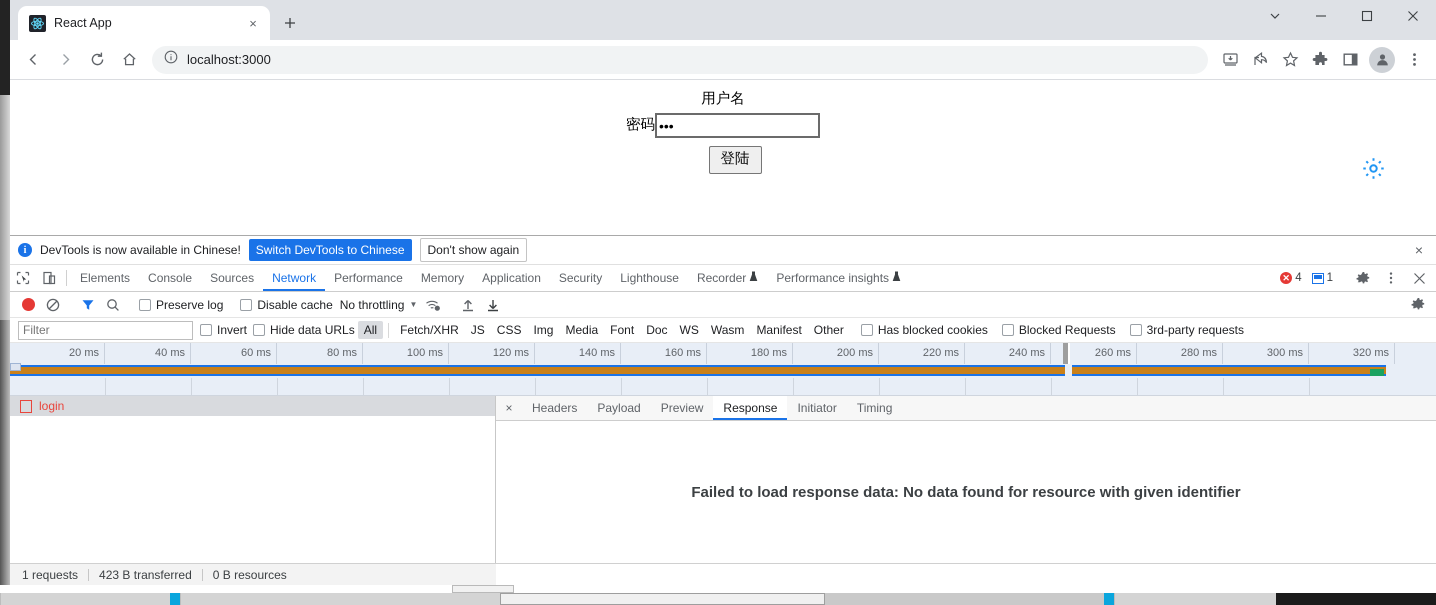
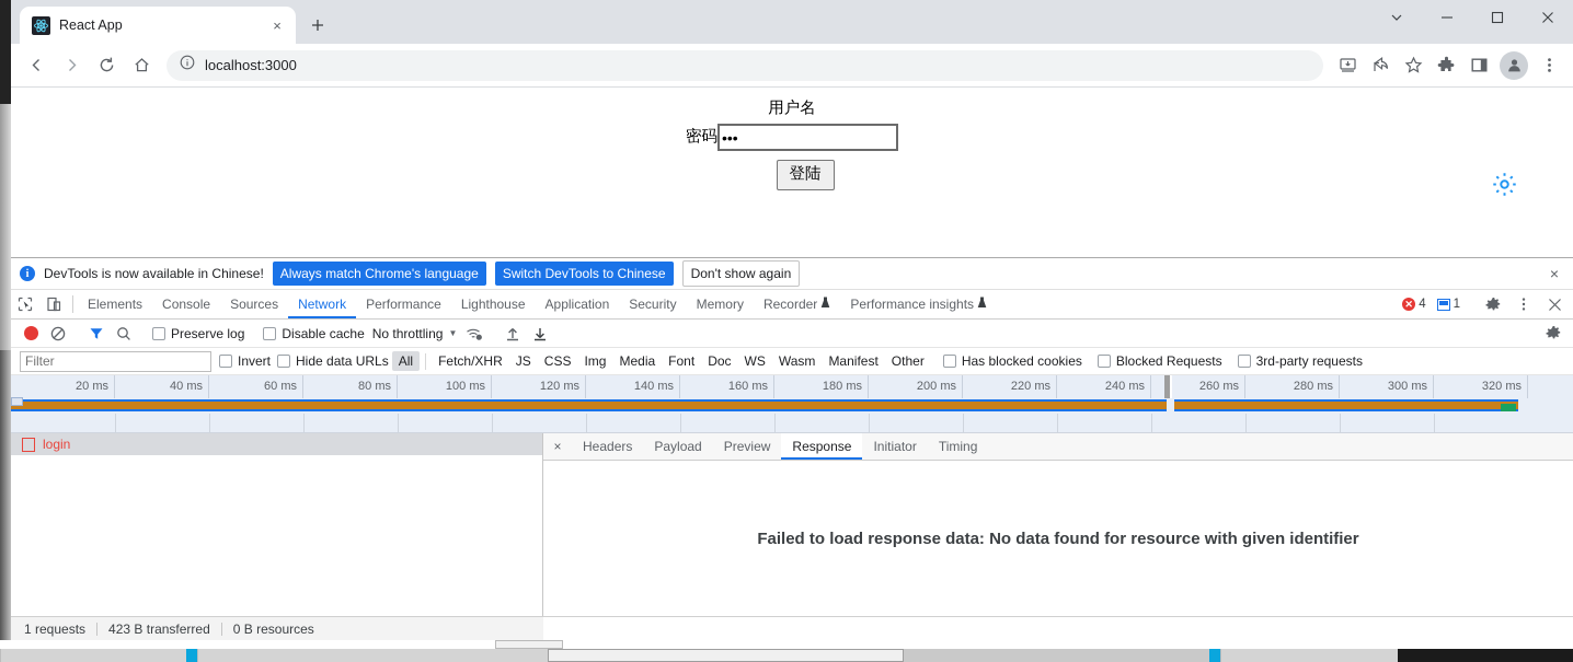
  React App
  ×
  localhost:3000
  用户名
  密码
  •••
  登陆
  i
  DevTools is now available in Chinese!
+ Always match Chrome's language
  Switch DevTools to Chinese
  Don't show again
  ×
  Elements
  Console
  Sources
  Network
  Performance
- Memory
+ Lighthouse
  Application
  Security
- Lighthouse
+ Memory
  Recorder
  Performance insights
  ✕
  4
  1
  Preserve log
  Disable cache
  No throttling
  ▼
  Filter
  Invert
  Hide data URLs
  All
  Fetch/XHR
  JS
  CSS
  Img
  Media
  Font
  Doc
  WS
  Wasm
  Manifest
  Other
  Has blocked cookies
  Blocked Requests
  3rd-party requests
  20 ms
  40 ms
  60 ms
  80 ms
  100 ms
  120 ms
  140 ms
  160 ms
  180 ms
  200 ms
  220 ms
  240 ms
  260 ms
  280 ms
  300 ms
  320 ms
  login
  ×
  Headers
  Payload
  Preview
  Response
  Initiator
  Timing
  Failed to load response data: No data found for resource with given identifier
  1 requests
  423 B transferred
  0 B resources
